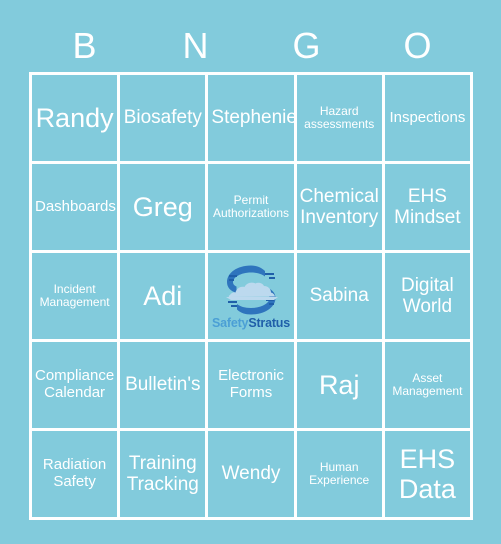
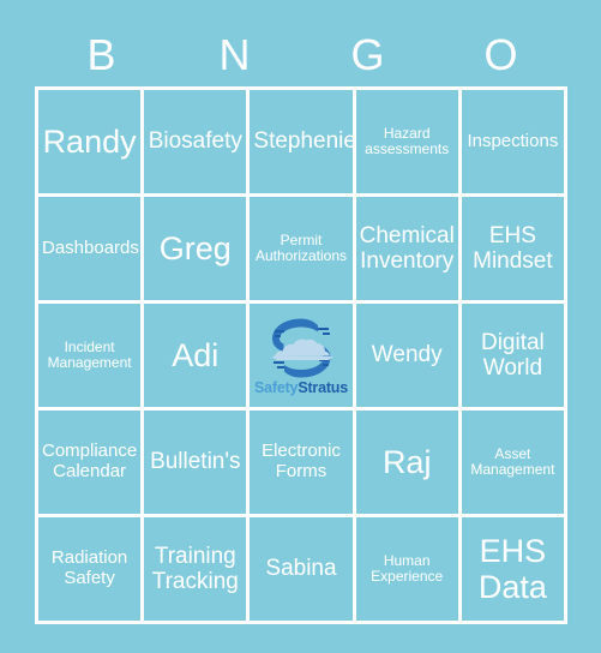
  B
  N
  G
  O
  Randy
  Biosafety
  Stephenie
  Hazard
  assessments
  Inspections
  Dashboards
  Greg
  Permit
  Authorizations
  Chemical
  Inventory
  EHS
  Mindset
  Incident
  Management
  Adi
  SafetyStratus
- Sabina
+ Wendy
  Digital
  World
  Compliance
  Calendar
  Bulletin's
  Electronic
  Forms
  Raj
  Asset
  Management
  Radiation
  Safety
  Training
  Tracking
- Wendy
+ Sabina
  Human
  Experience
  EHS
  Data
